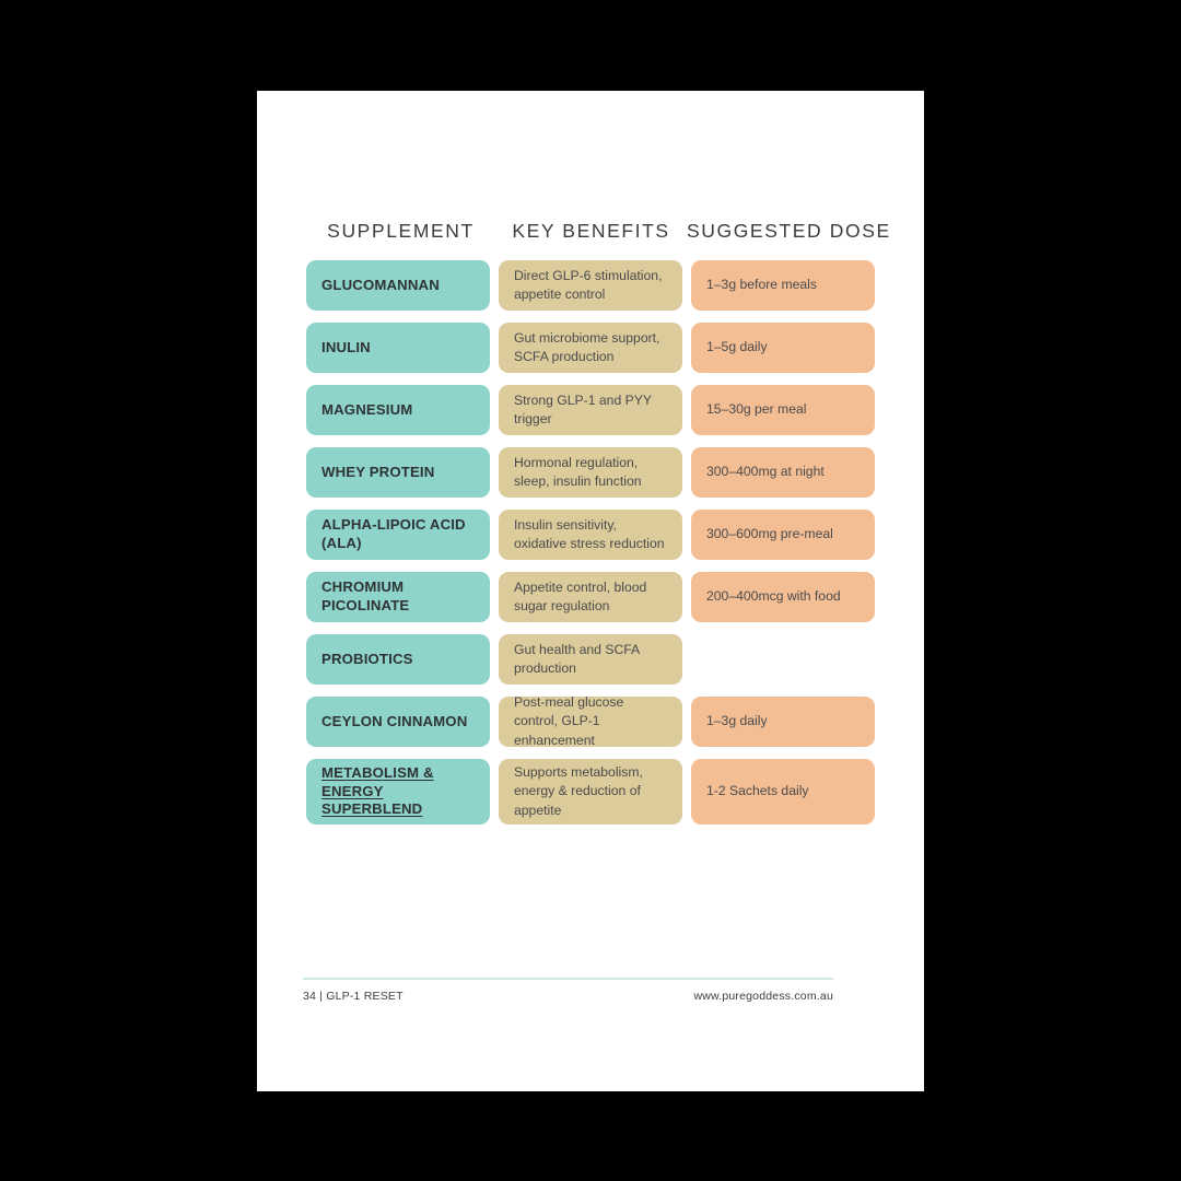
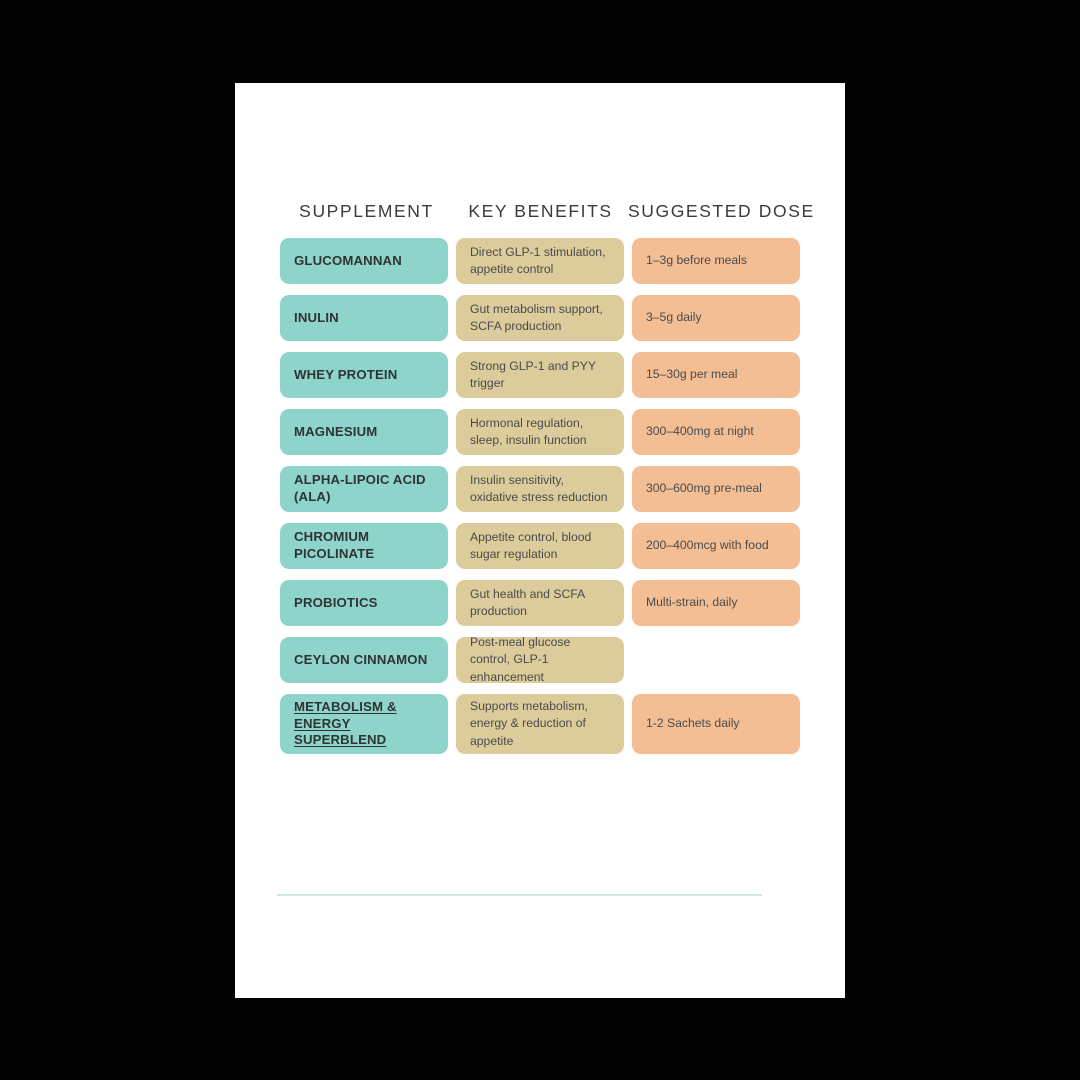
  SUPPLEMENT
  KEY BENEFITS
  SUGGESTED DOSE
  GLUCOMANNAN
- Direct GLP-6 stimulation, appetite control
+ Direct GLP-1 stimulation, appetite control
  1–3g before meals
  INULIN
- Gut microbiome support, SCFA production
+ Gut metabolism support, SCFA production
- 1–5g daily
+ 3–5g daily
- MAGNESIUM
+ WHEY PROTEIN
  Strong GLP-1 and PYY trigger
  15–30g per meal
- WHEY PROTEIN
+ MAGNESIUM
  Hormonal regulation, sleep, insulin function
  300–400mg at night
  ALPHA-LIPOIC ACID (ALA)
  Insulin sensitivity, oxidative stress reduction
  300–600mg pre-meal
  CHROMIUM PICOLINATE
  Appetite control, blood sugar regulation
  200–400mcg with food
  PROBIOTICS
  Gut health and SCFA production
+ Multi-strain, daily
  CEYLON CINNAMON
  Post-meal glucose control, GLP-1 enhancement
- 1–3g daily
  METABOLISM & ENERGY SUPERBLEND
  Supports metabolism, energy & reduction of appetite
  1-2 Sachets daily
- 34 | GLP-1 RESET
- www.puregoddess.com.au
